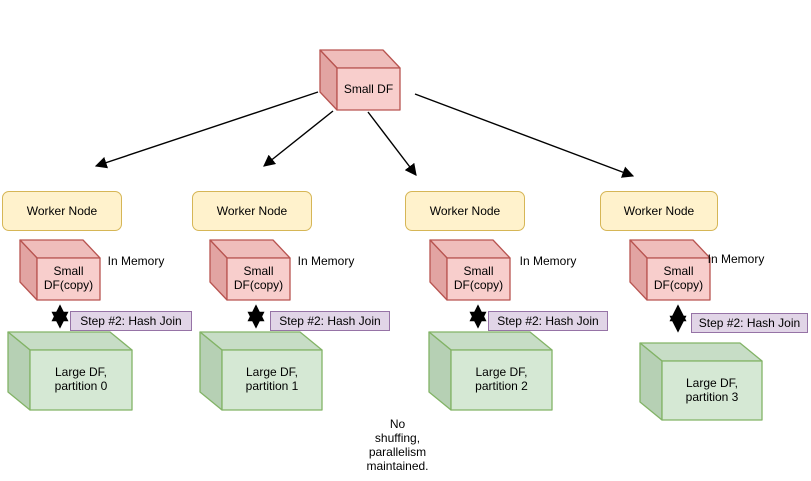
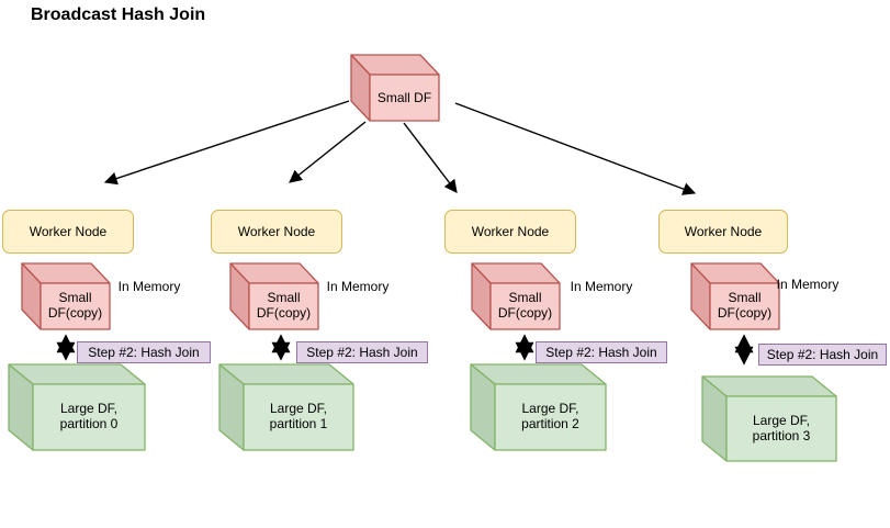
+ Broadcast Hash Join
  Small DF
  Worker Node
  Small
  DF(copy)
  In Memory
  Step #2: Hash Join
  Large DF,
  partition 0
  Worker Node
  Small
  DF(copy)
  In Memory
  Step #2: Hash Join
  Large DF,
  partition 1
  Worker Node
  Small
  DF(copy)
  In Memory
  Step #2: Hash Join
  Large DF,
  partition 2
  Worker Node
  Small
  DF(copy)
  In Memory
  Step #2: Hash Join
  Large DF,
  partition 3
- No
- shuffing,
- parallelism
- maintained.
